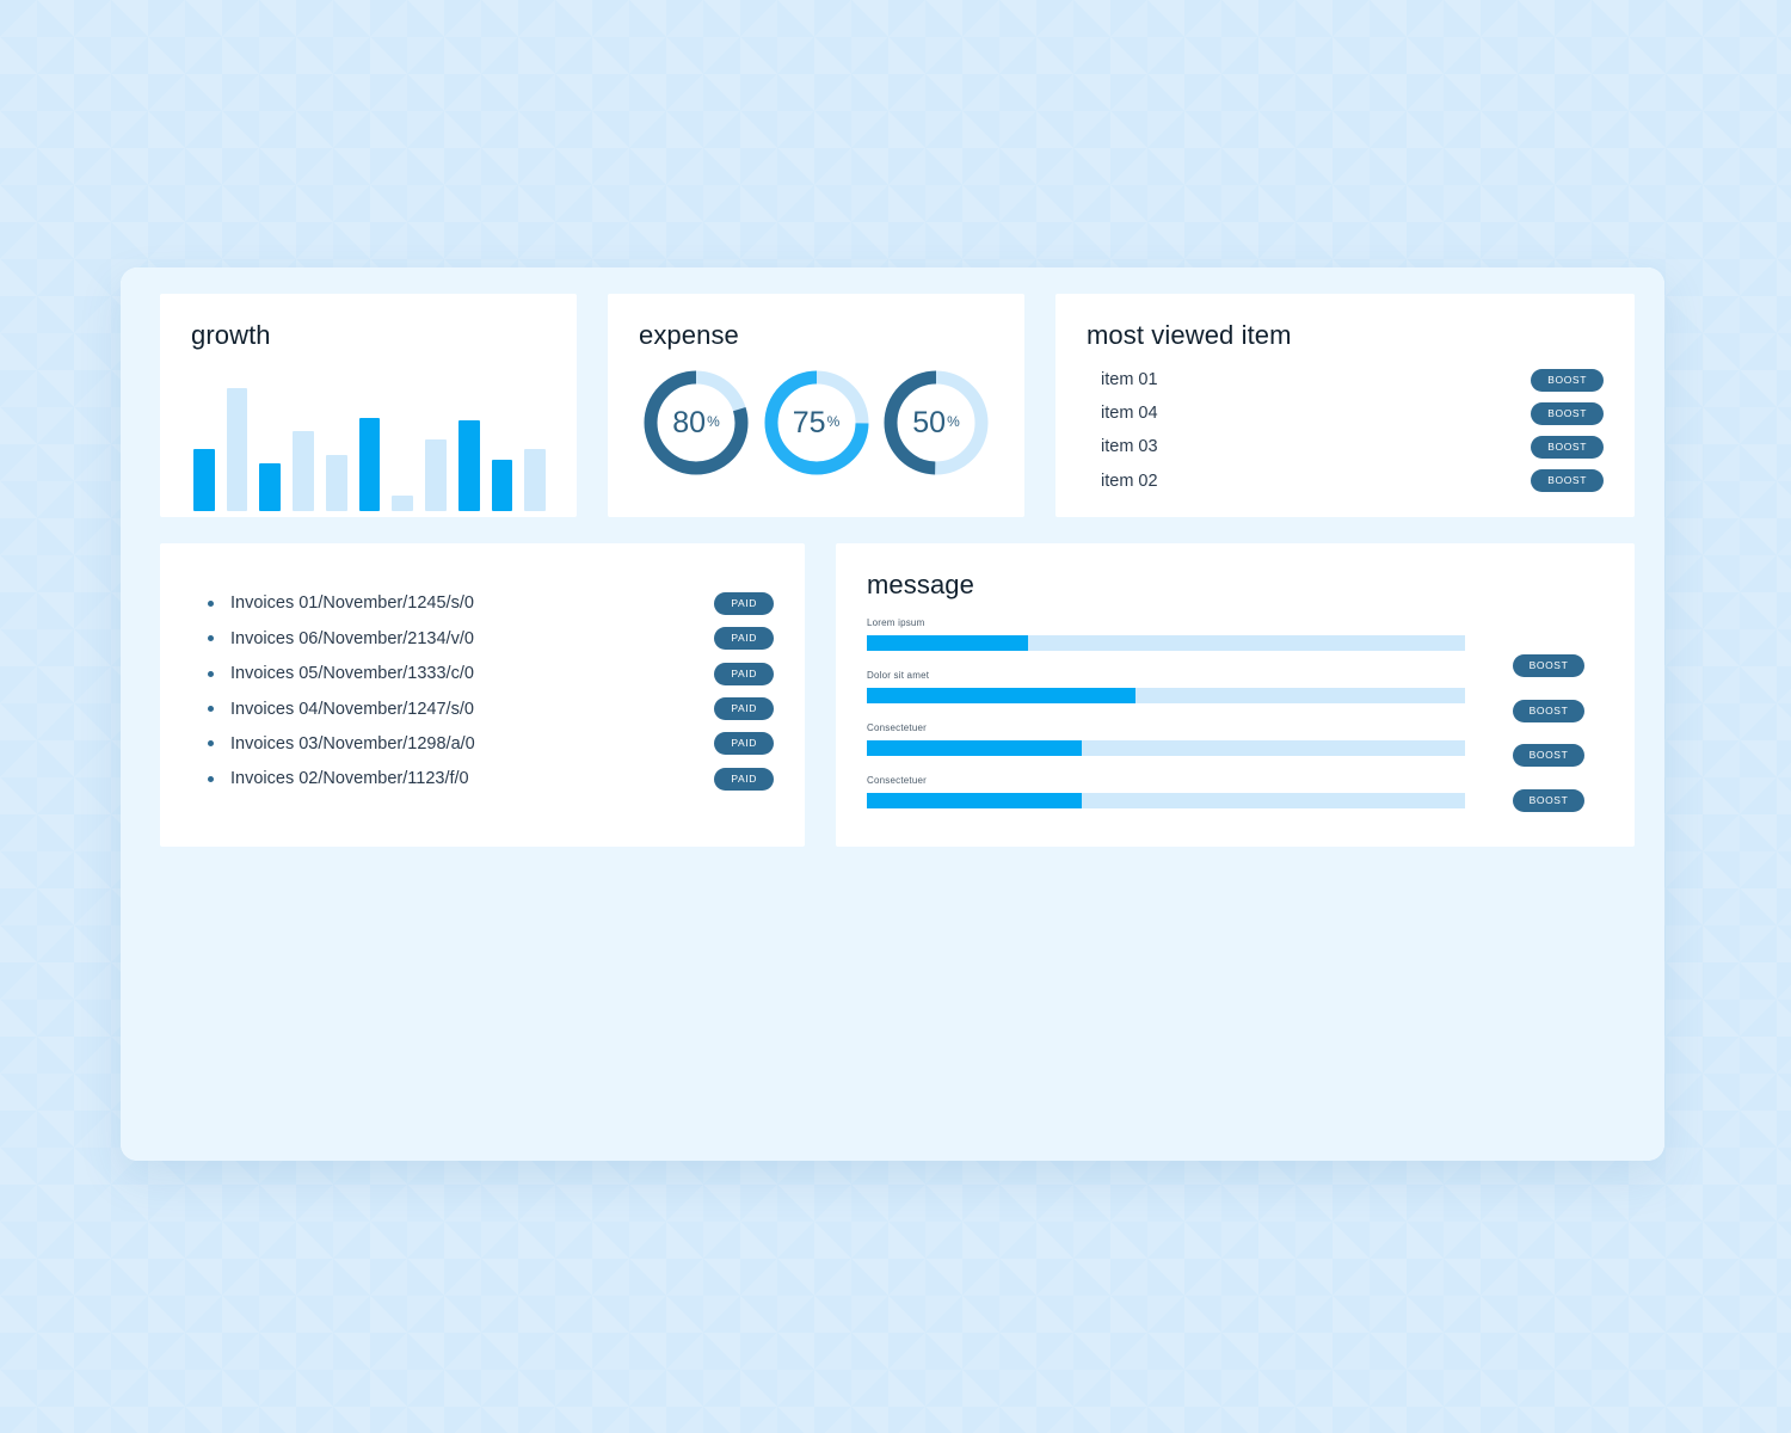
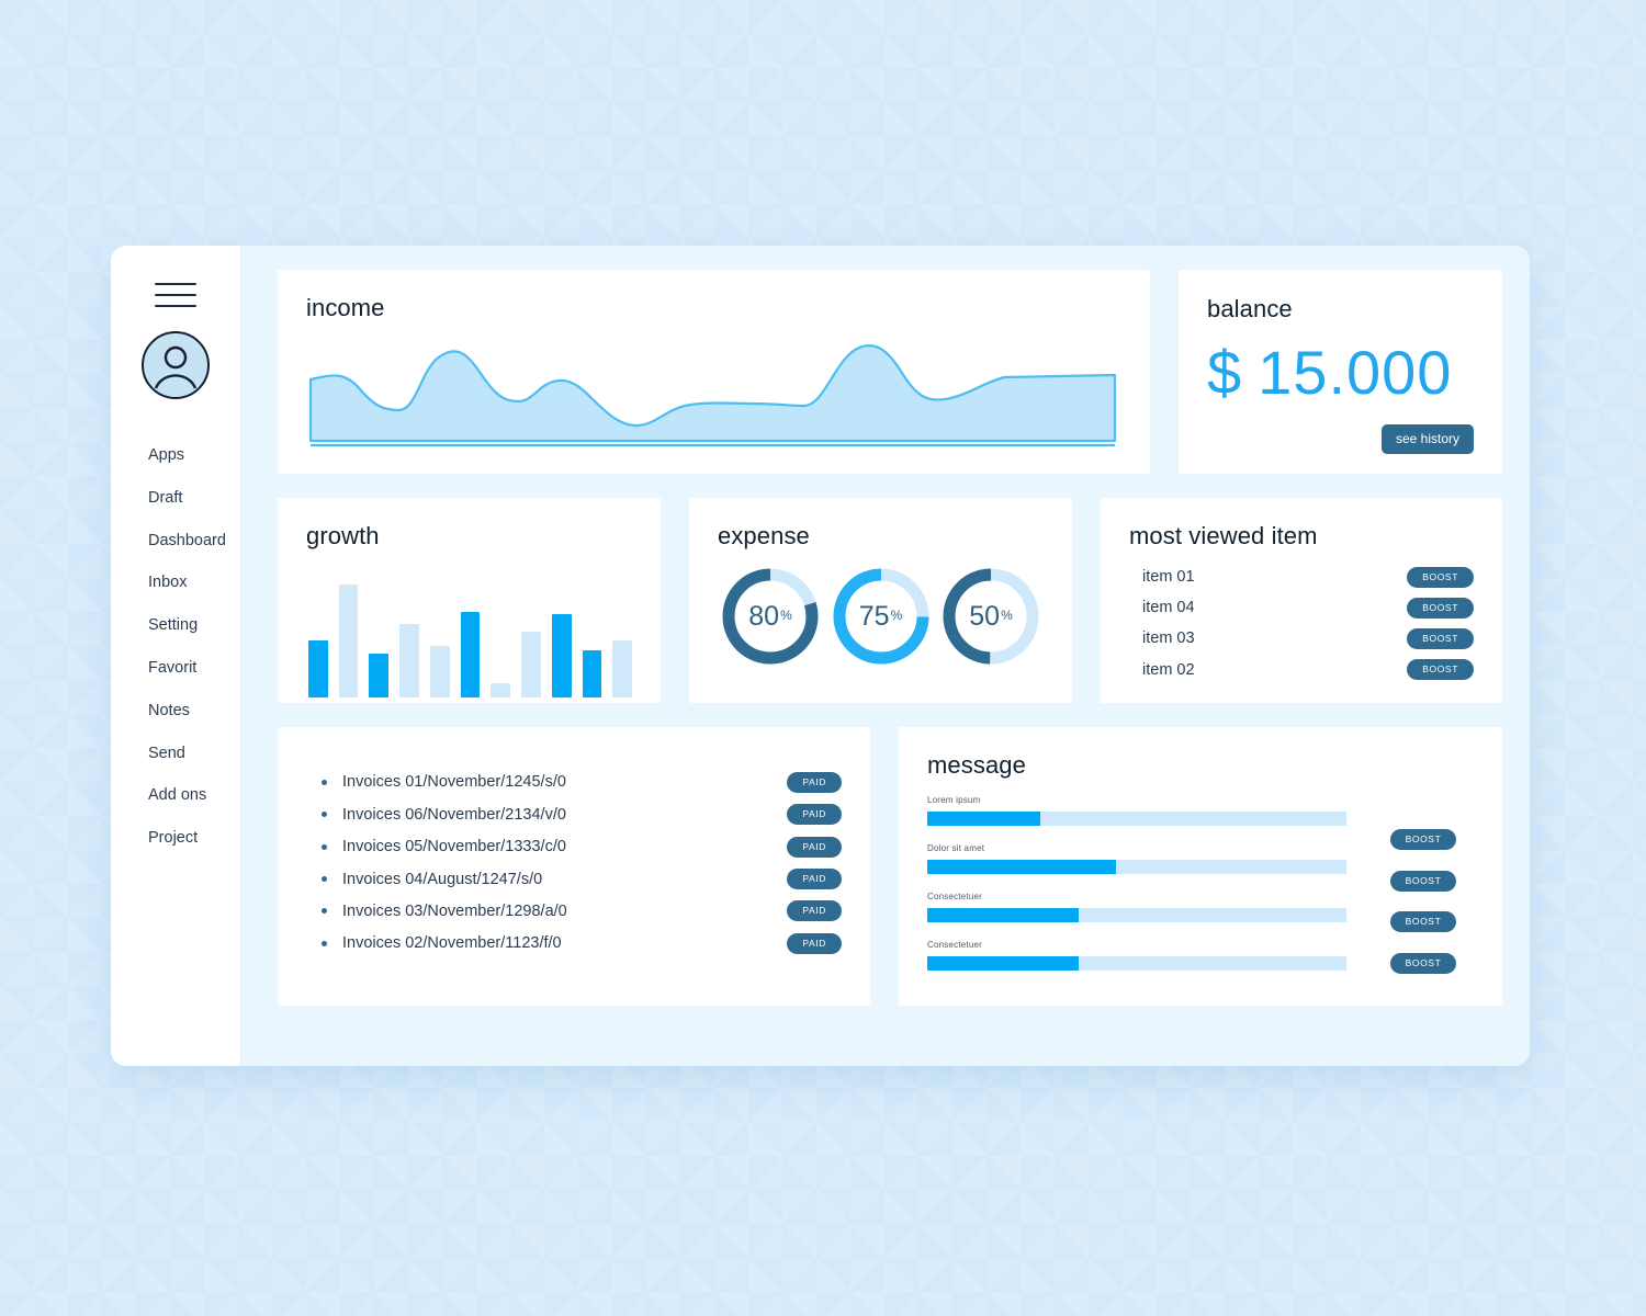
+ Apps
+ Draft
+ Dashboard
+ Inbox
+ Setting
+ Favorit
+ Notes
+ Send
+ Add ons
+ Project
+ income
+ balance
+ $ 15.000
+ see history
  growth
  expense
  80
  %
  75
  %
  50
  %
  most viewed item
  item 01
  BOOST
  item 04
  BOOST
  item 03
  BOOST
  item 02
  BOOST
  Invoices 01/November/1245/s/0
  PAID
  Invoices 06/November/2134/v/0
  PAID
  Invoices 05/November/1333/c/0
  PAID
- Invoices 04/November/1247/s/0
+ Invoices 04/August/1247/s/0
  PAID
  Invoices 03/November/1298/a/0
  PAID
  Invoices 02/November/1123/f/0
  PAID
  message
  Lorem ipsum
  Dolor sit amet
  Consectetuer
  Consectetuer
  BOOST
  BOOST
  BOOST
  BOOST
